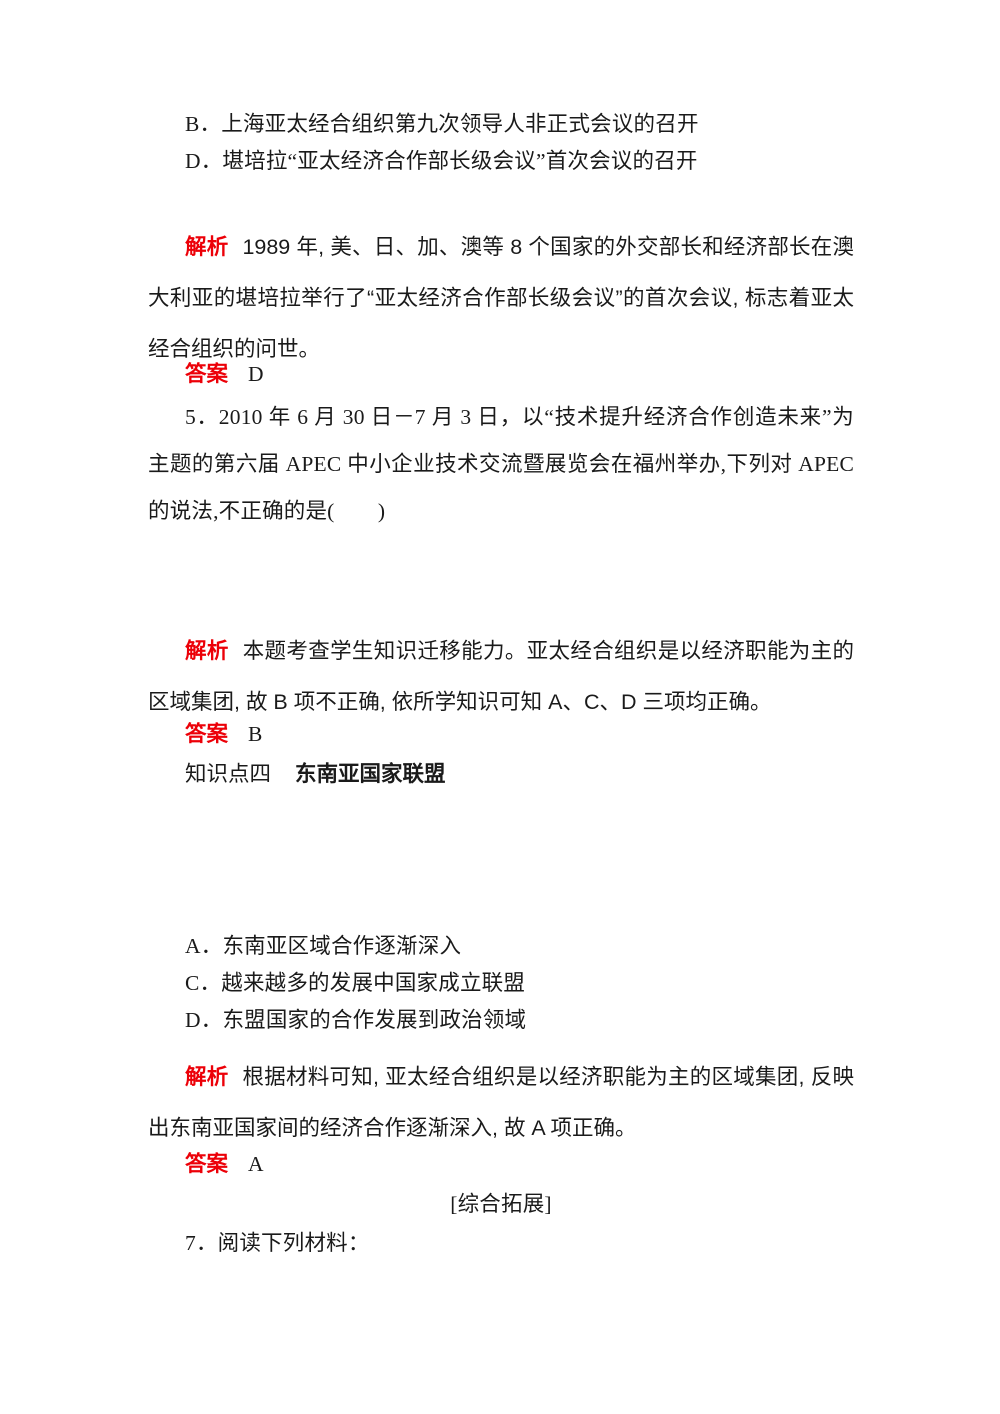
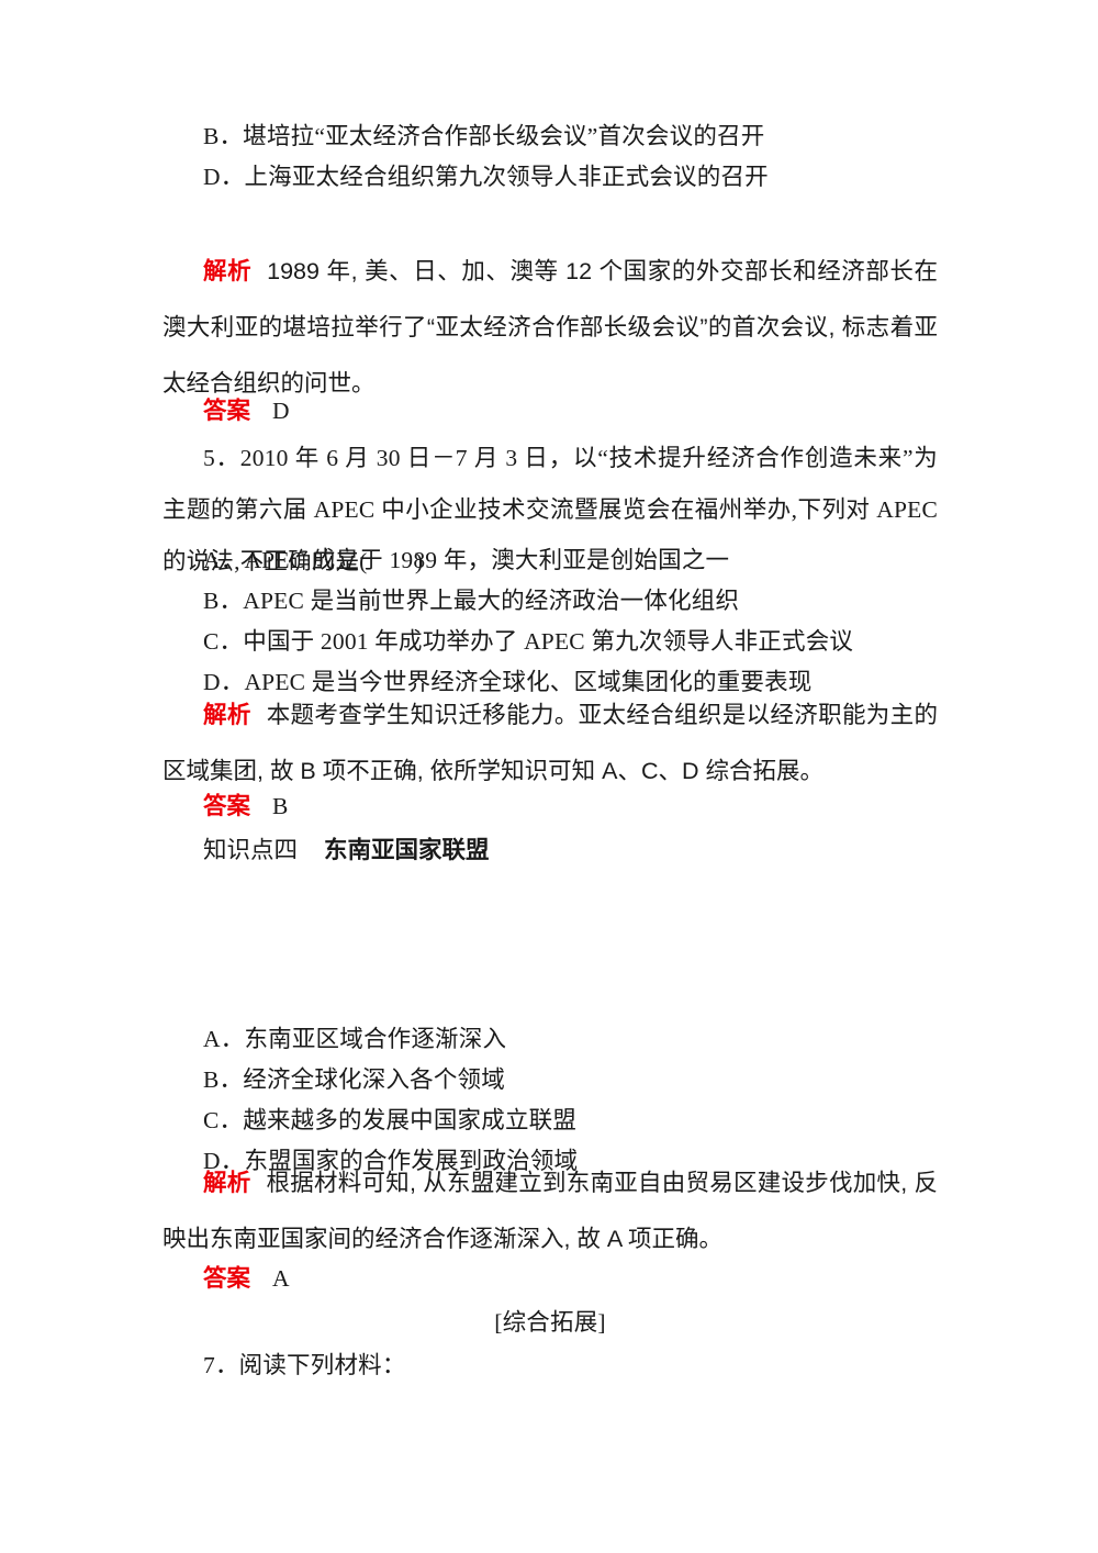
- B．上海亚太经合组织第九次领导人非正式会议的召开
+ B．堪培拉“亚太经济合作部长级会议”首次会议的召开
- D．堪培拉“亚太经济合作部长级会议”首次会议的召开
+ D．上海亚太经合组织第九次领导人非正式会议的召开
- 解析 1989 年, 美、日、加、澳等 8 个国家的外交部长和经济部长在澳大利亚的堪培拉举行了“亚太经济合作部长级会议”的首次会议, 标志着亚太经合组织的问世。
+ 解析 1989 年, 美、日、加、澳等 12 个国家的外交部长和经济部长在澳大利亚的堪培拉举行了“亚太经济合作部长级会议”的首次会议, 标志着亚太经合组织的问世。
  答案 D
  5．2010 年 6 月 30 日－7 月 3 日，以“技术提升经济合作创造未来”为主题的第六届 APEC 中小企业技术交流暨展览会在福州举办,下列对 APEC 的说法,不正确的是( )
+ A．APEC 成立于 1989 年，澳大利亚是创始国之一
+ B．APEC 是当前世界上最大的经济政治一体化组织
+ C．中国于 2001 年成功举办了 APEC 第九次领导人非正式会议
+ D．APEC 是当今世界经济全球化、区域集团化的重要表现
- 解析 本题考查学生知识迁移能力。亚太经合组织是以经济职能为主的区域集团, 故 B 项不正确, 依所学知识可知 A、C、D 三项均正确。
+ 解析 本题考查学生知识迁移能力。亚太经合组织是以经济职能为主的区域集团, 故 B 项不正确, 依所学知识可知 A、C、D 综合拓展。
  答案 B
  知识点四 东南亚国家联盟
  A．东南亚区域合作逐渐深入
+ B．经济全球化深入各个领域
  C．越来越多的发展中国家成立联盟
  D．东盟国家的合作发展到政治领域
- 解析 根据材料可知, 亚太经合组织是以经济职能为主的区域集团, 反映出东南亚国家间的经济合作逐渐深入, 故 A 项正确。
+ 解析 根据材料可知, 从东盟建立到东南亚自由贸易区建设步伐加快, 反映出东南亚国家间的经济合作逐渐深入, 故 A 项正确。
  答案 A
  [综合拓展]
  7．阅读下列材料：
